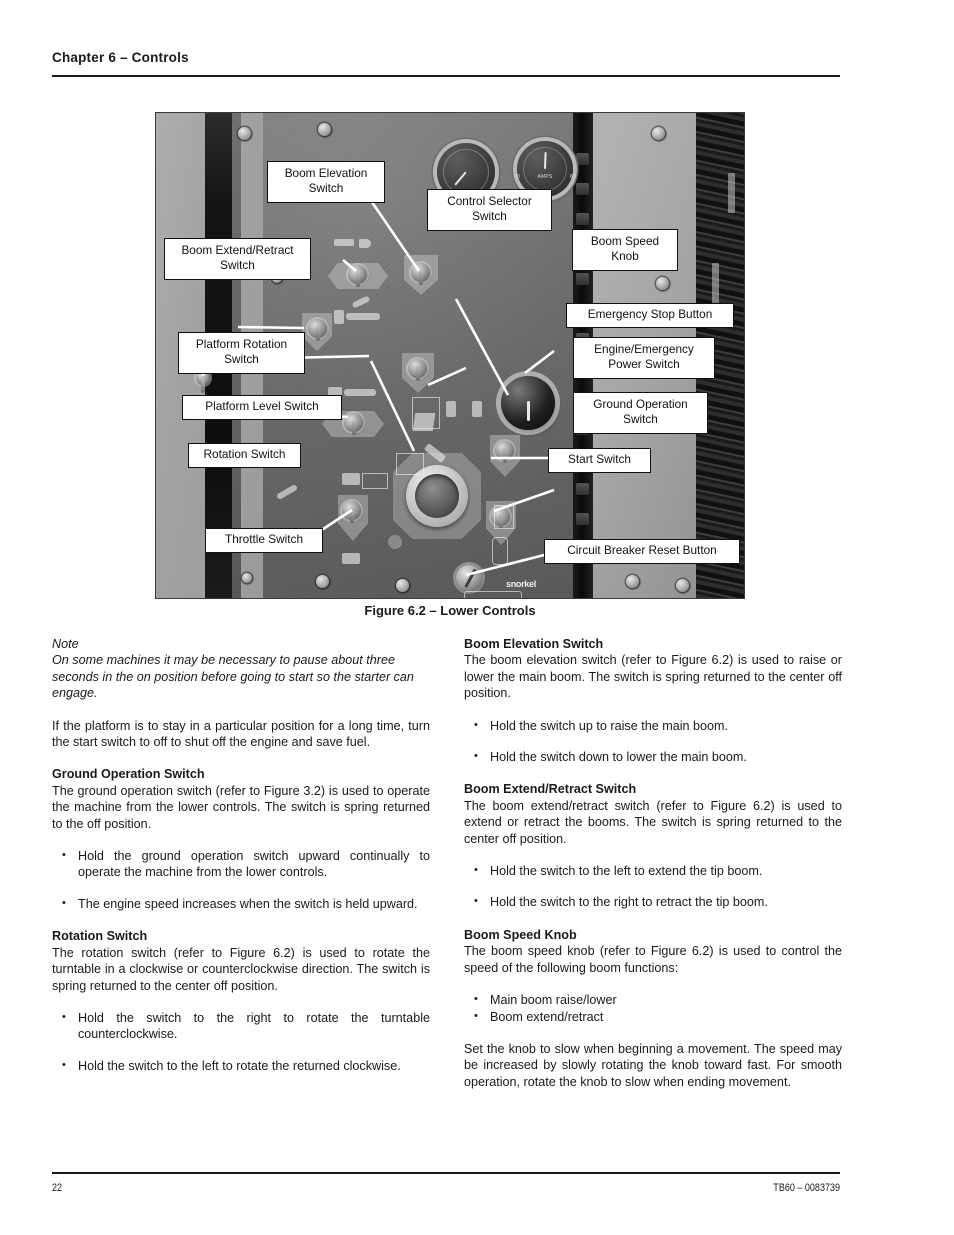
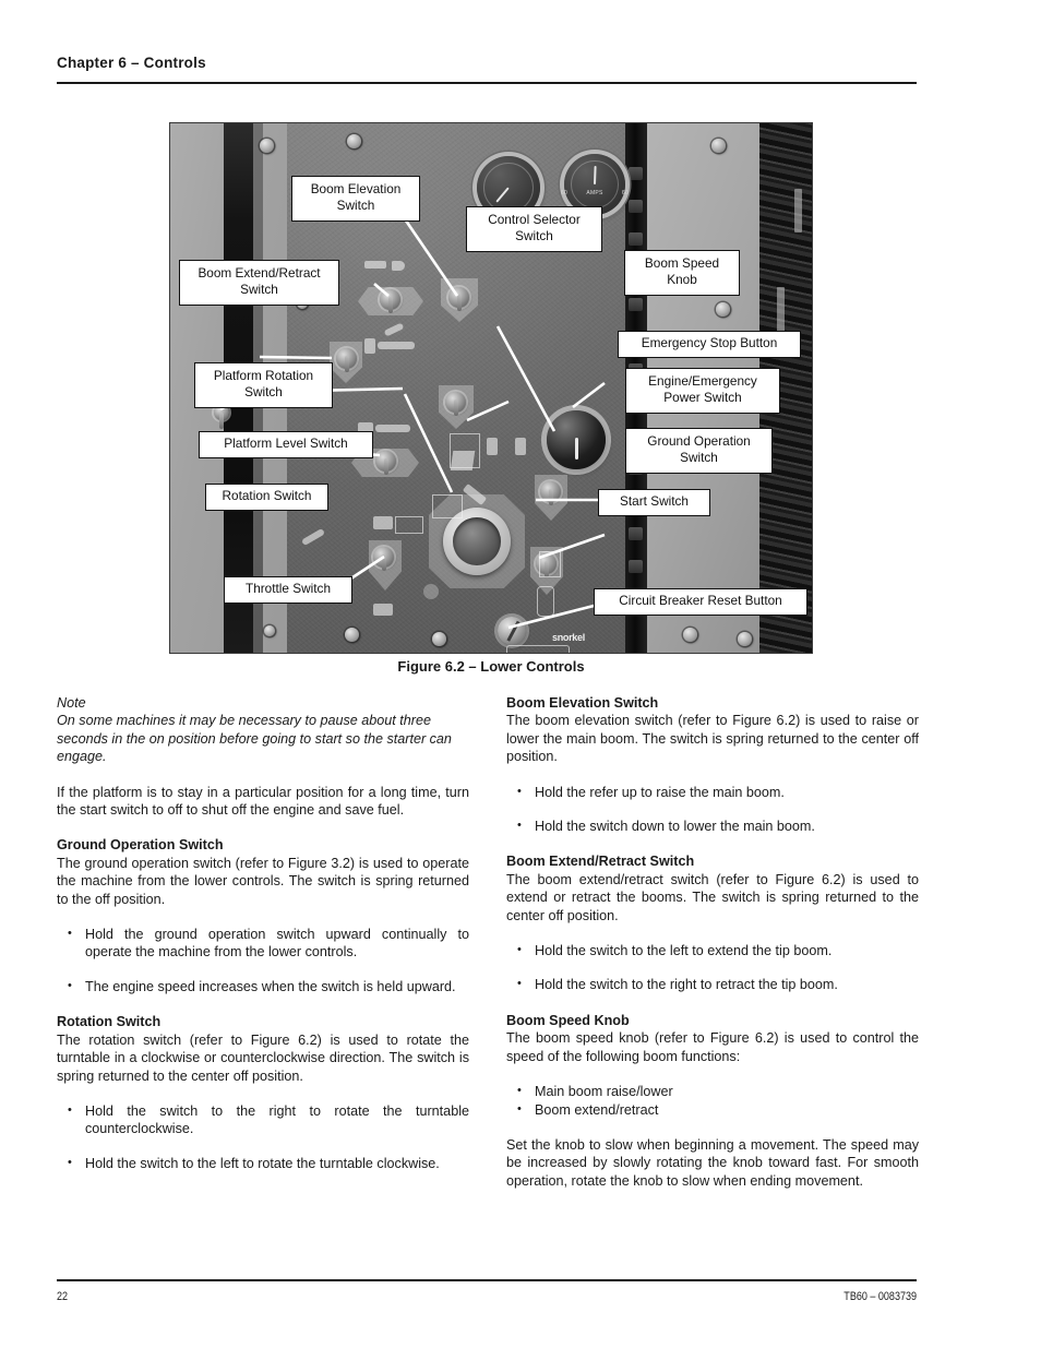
  Chapter 6 – Controls
  snorkel
  Boom Elevation
  Switch
  Control Selector
  Switch
  Boom Extend/Retract
  Switch
  Boom Speed
  Knob
  Emergency Stop Button
  Platform Rotation
  Switch
  Engine/Emergency
  Power Switch
  Platform Level Switch
  Ground Operation
  Switch
  Rotation Switch
  Start Switch
  Throttle Switch
  Circuit Breaker Reset Button
  Figure 6.2 – Lower Controls
  Note
  On some machines it may be necessary to pause about three seconds in the on position before going to start so the starter can engage.
  If the platform is to stay in a particular position for a long time, turn the start switch to off to shut off the engine and save fuel.
  Ground Operation Switch
  The ground operation switch (refer to Figure 3.2) is used to operate the machine from the lower controls. The switch is spring returned to the off position.
  Hold the ground operation switch upward continually to operate the machine from the lower controls.
  The engine speed increases when the switch is held upward.
  Rotation Switch
  The rotation switch (refer to Figure 6.2) is used to rotate the turntable in a clockwise or counterclockwise direction. The switch is spring returned to the center off position.
  Hold the switch to the right to rotate the turntable counterclockwise.
- Hold the switch to the left to rotate the returned clockwise.
+ Hold the switch to the left to rotate the turntable clockwise.
  Boom Elevation Switch
  The boom elevation switch (refer to Figure 6.2) is used to raise or lower the main boom. The switch is spring returned to the center off position.
- Hold the switch up to raise the main boom.
+ Hold the refer up to raise the main boom.
  Hold the switch down to lower the main boom.
  Boom Extend/Retract Switch
  The boom extend/retract switch (refer to Figure 6.2) is used to extend or retract the booms. The switch is spring returned to the center off position.
  Hold the switch to the left to extend the tip boom.
  Hold the switch to the right to retract the tip boom.
  Boom Speed Knob
  The boom speed knob (refer to Figure 6.2) is used to control the speed of the following boom functions:
  Main boom raise/lower
  Boom extend/retract
  Set the knob to slow when beginning a movement. The speed may be increased by slowly rotating the knob toward fast. For smooth operation, rotate the knob to slow when ending movement.
  22
  TB60 – 0083739
